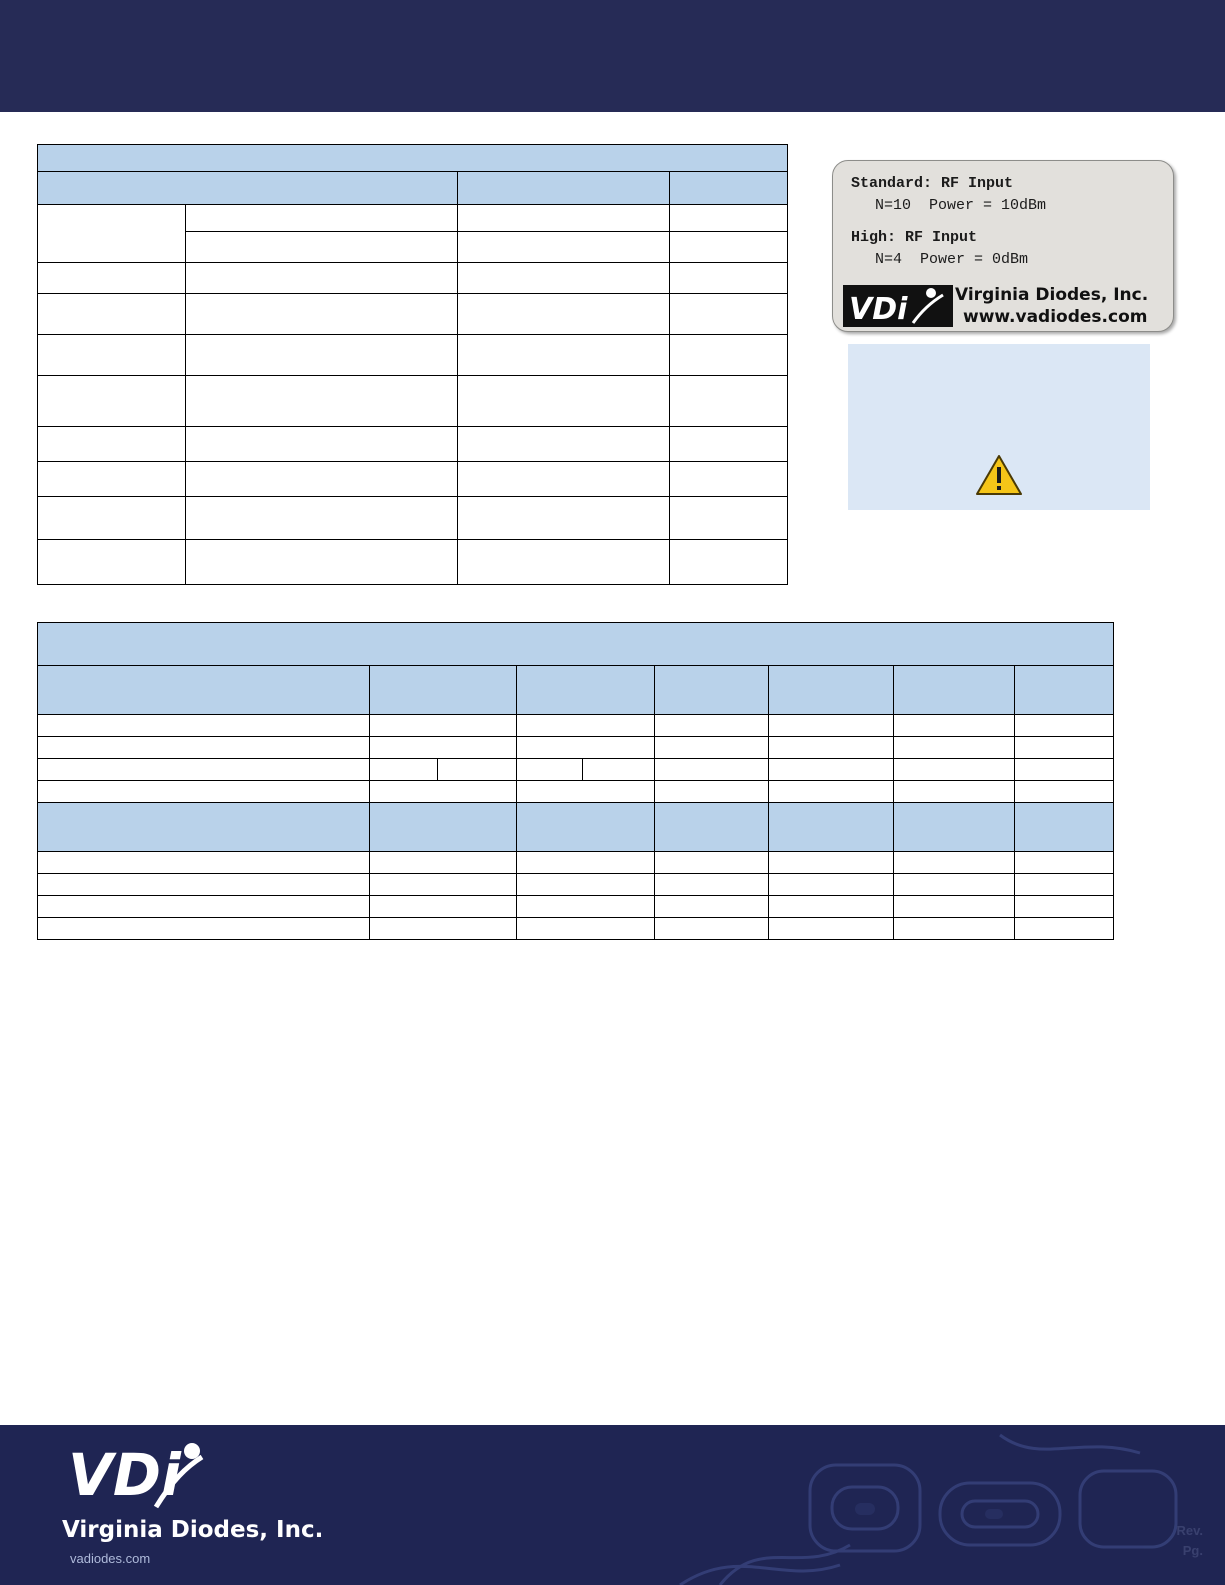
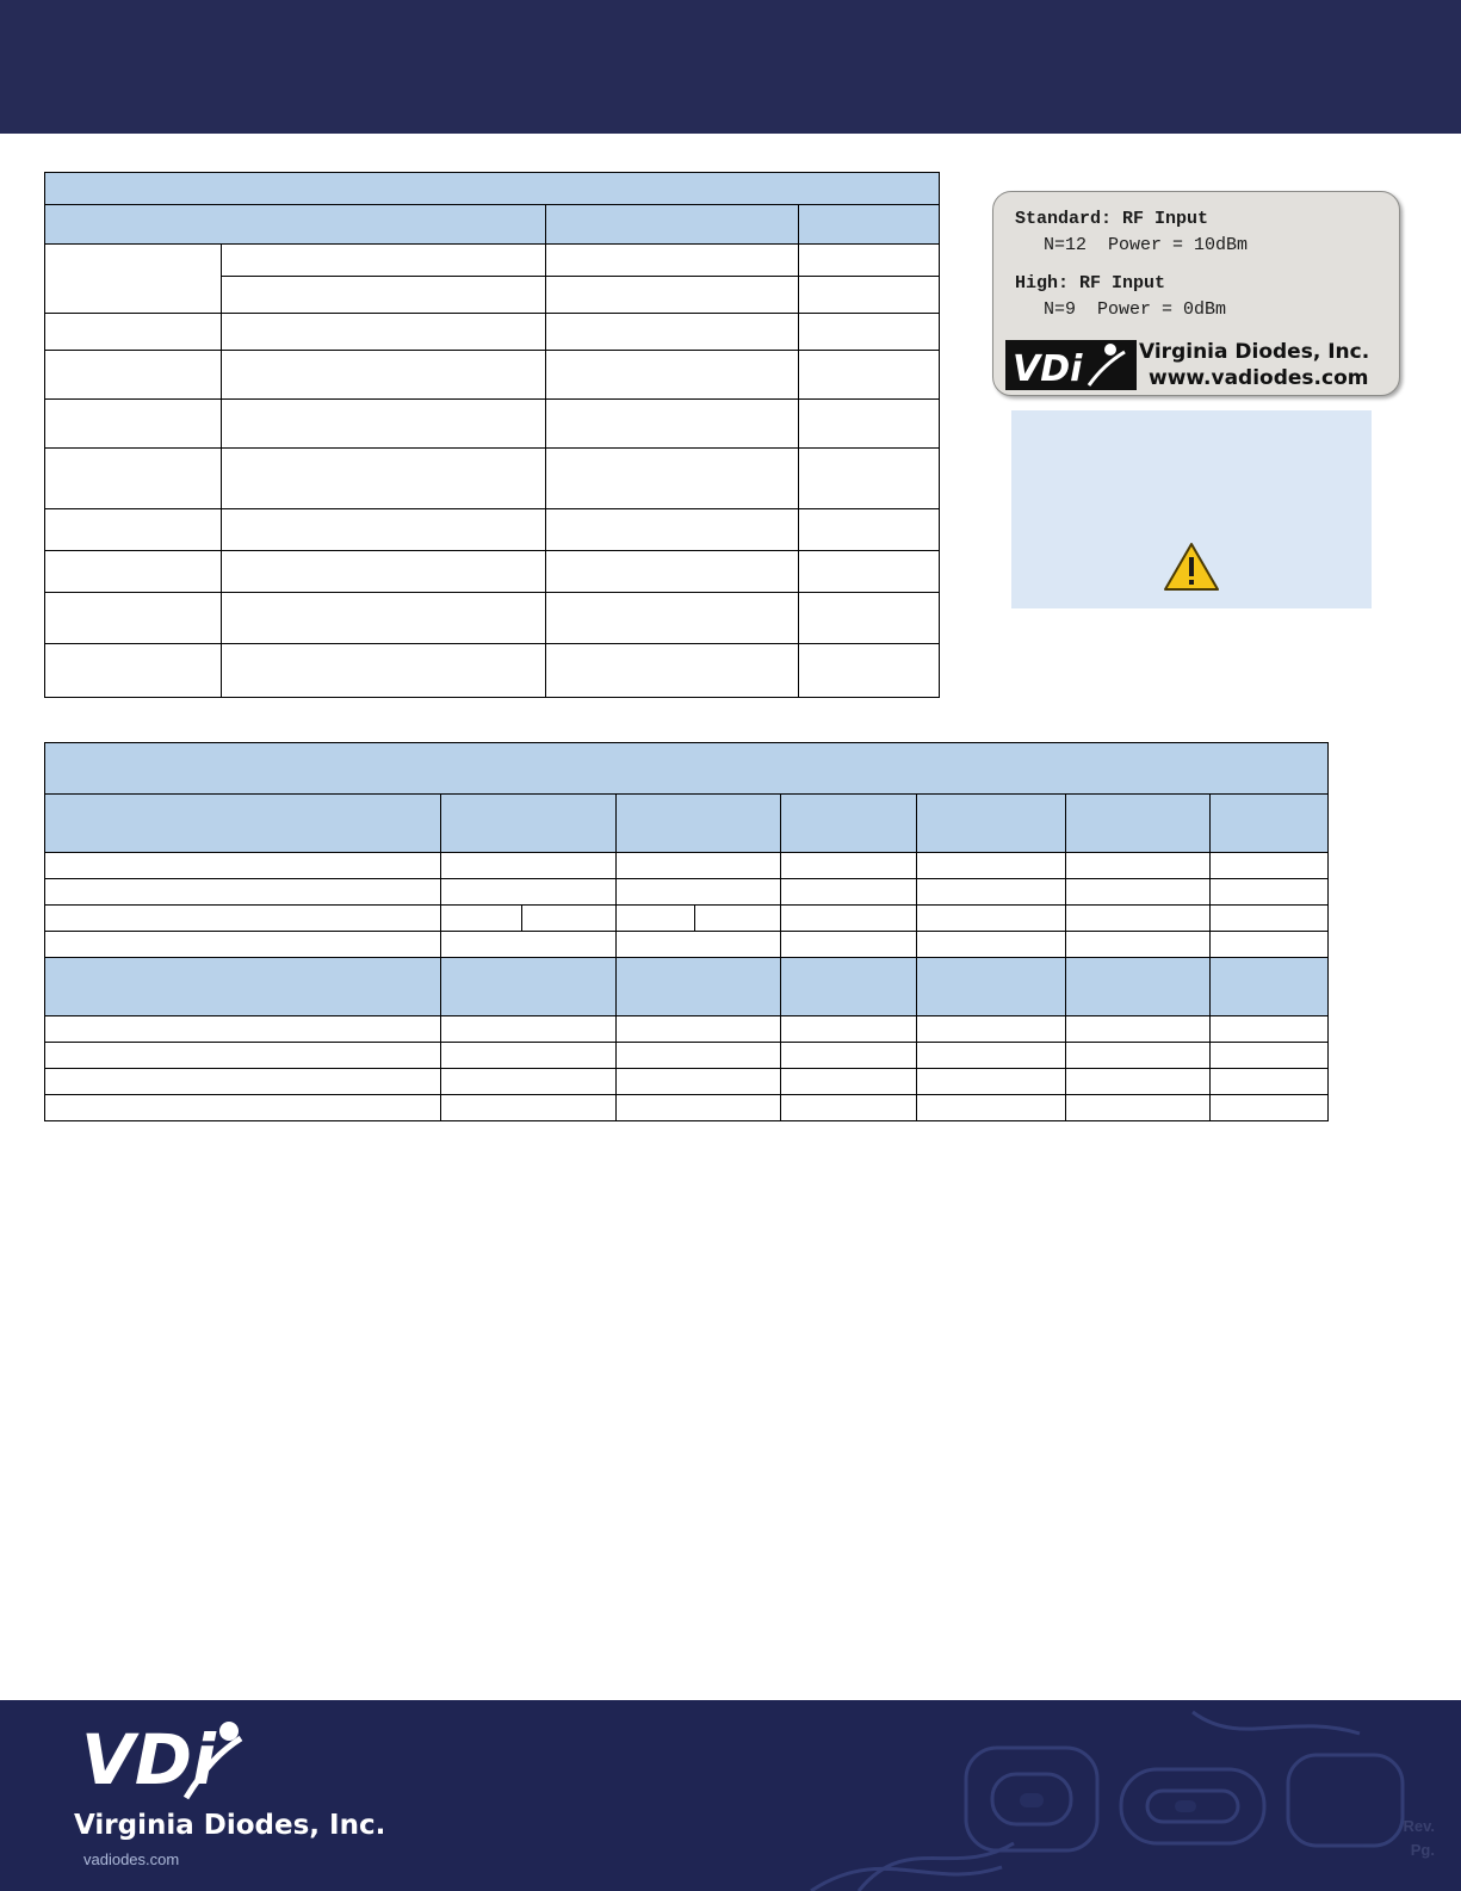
  Standard: RF Input
- N=10 Power = 10dBm
+ N=12 Power = 10dBm
  High: RF Input
- N=4 Power = 0dBm
+ N=9 Power = 0dBm
  VDi
  Virginia Diodes, Inc.
  www.vadiodes.com
  VDi
  Virginia Diodes, Inc.
  vadiodes.com
  Rev.
  Pg.
